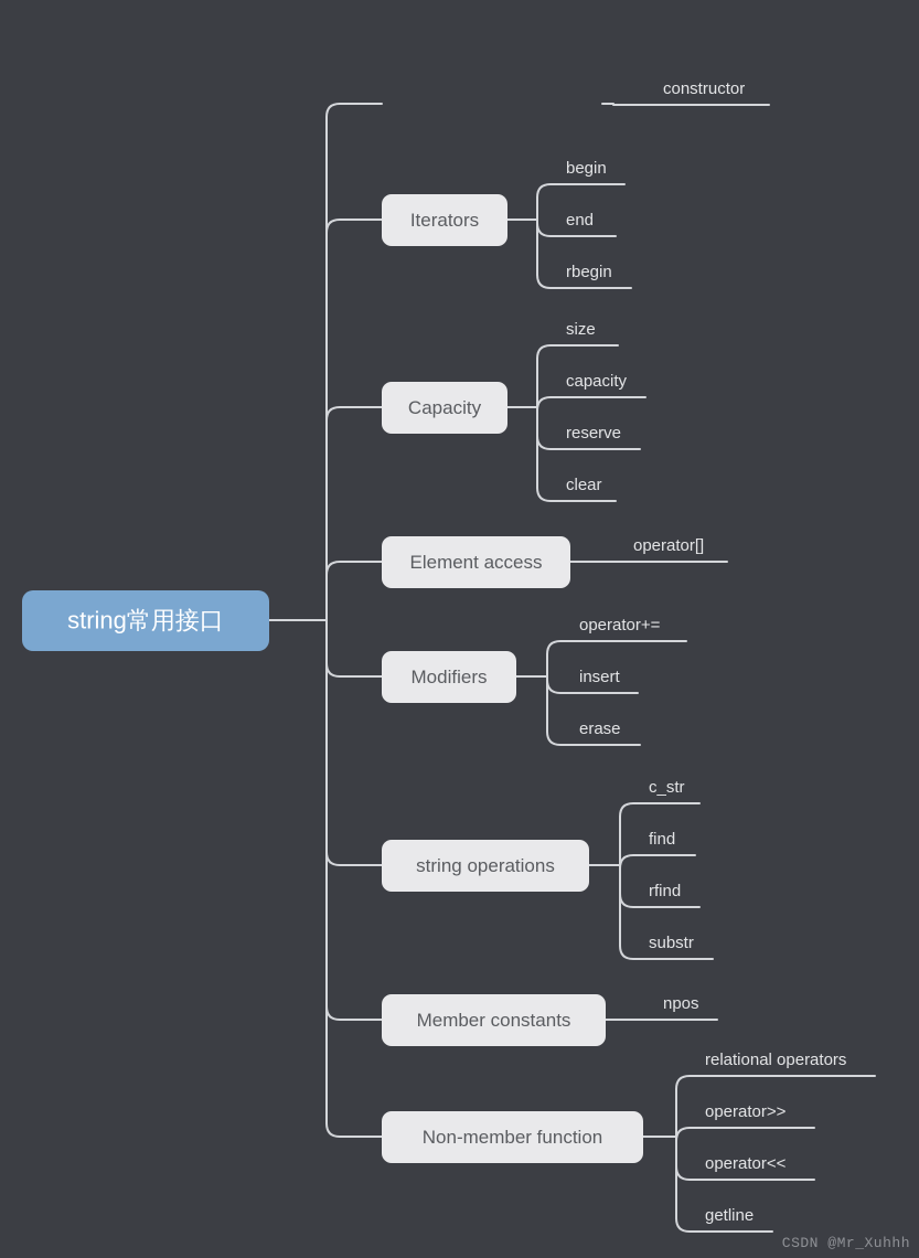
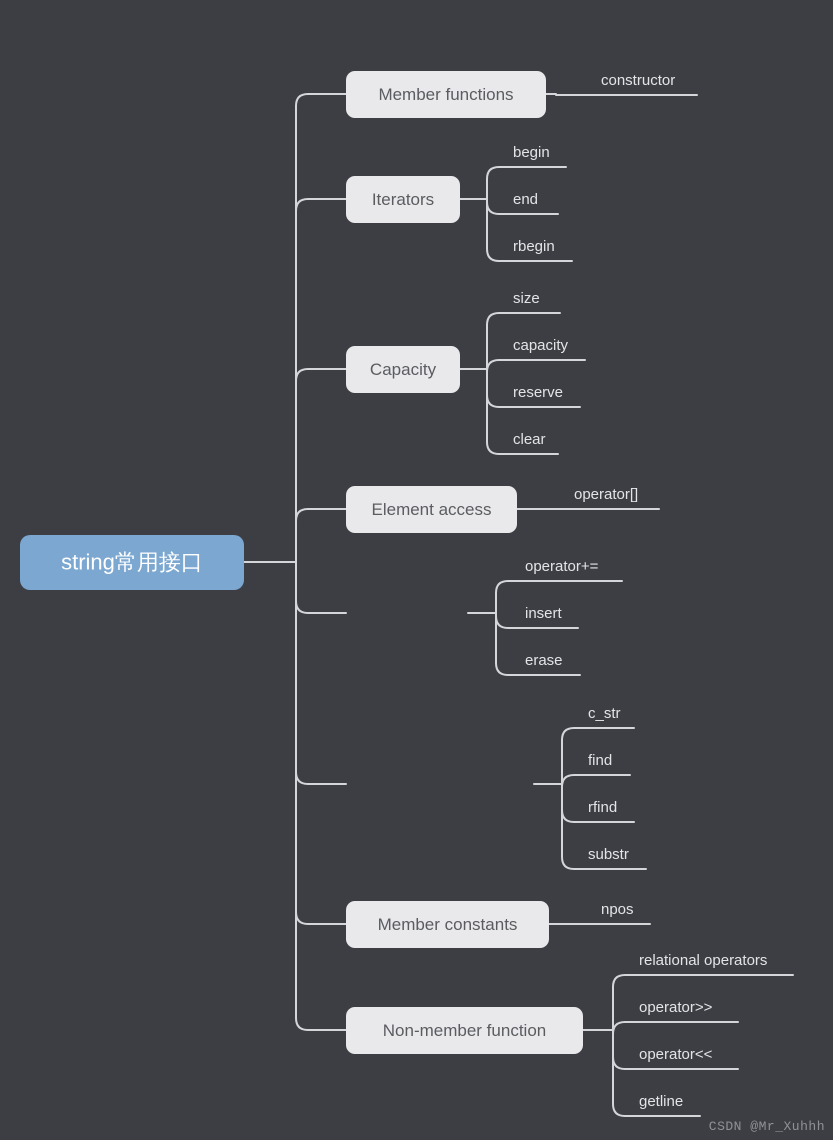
  constructor
  begin
  end
  rbegin
  size
  capacity
  reserve
  clear
  operator[]
  operator+=
  insert
  erase
  c_str
  find
  rfind
  substr
  npos
  relational operators
  operator>>
  operator<<
  getline
  string常用接口
+ Member functions
  Iterators
  Capacity
  Element access
- Modifiers
- string operations
  Member constants
  Non-member function
  CSDN @Mr_Xuhhh
